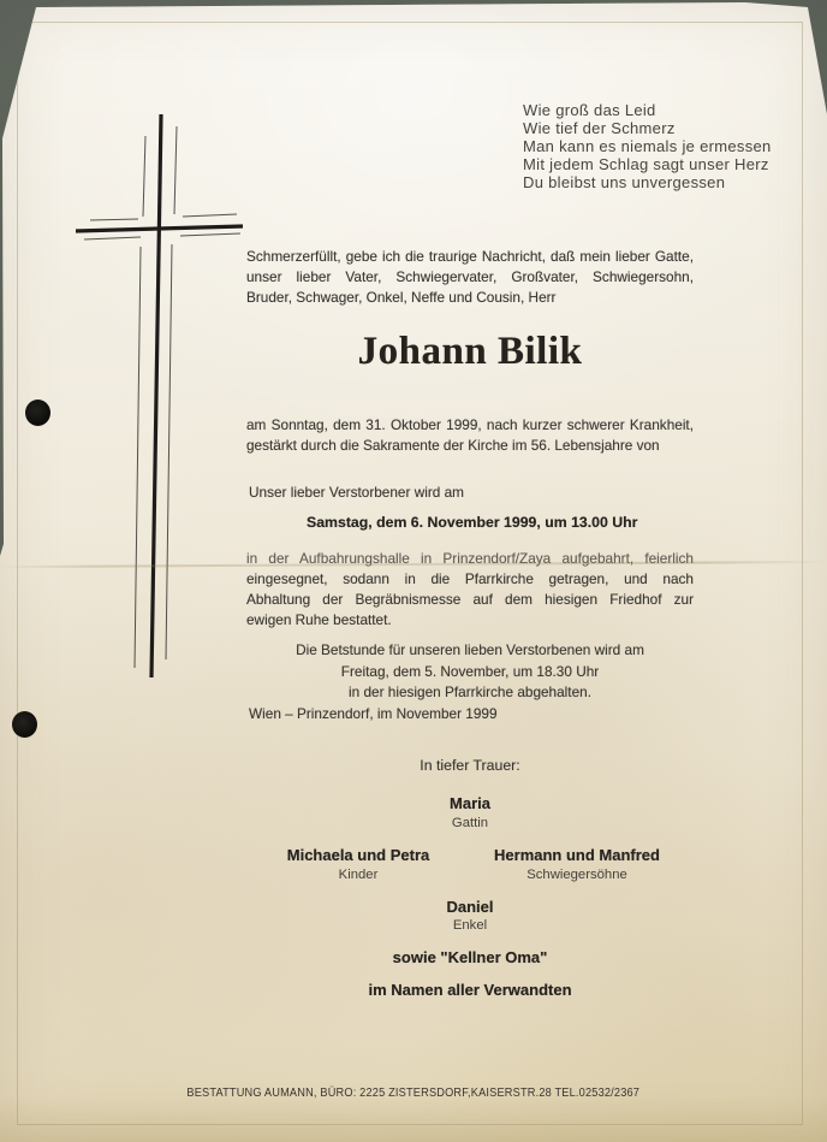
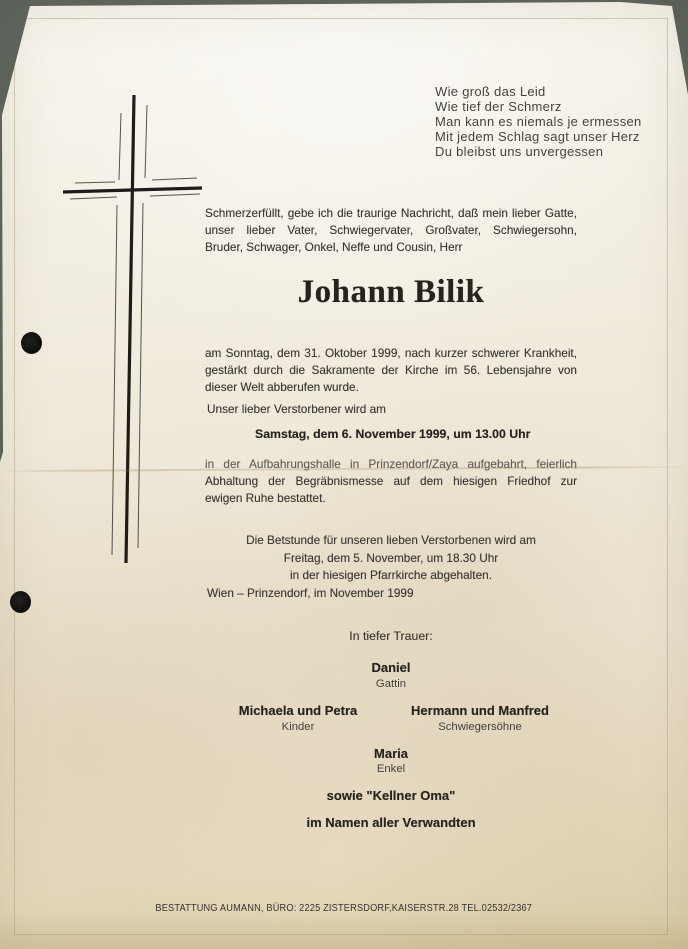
  Wie groß das Leid
  Wie tief der Schmerz
  Man kann es niemals je ermessen
  Mit jedem Schlag sagt unser Herz
  Du bleibst uns unvergessen
  Schmerzerfüllt, gebe ich die traurige Nachricht, daß mein lieber Gatte,
  unser lieber Vater, Schwiegervater, Großvater, Schwiegersohn,
  Bruder, Schwager, Onkel, Neffe und Cousin, Herr
  Johann Bilik
  am Sonntag, dem 31. Oktober 1999, nach kurzer schwerer Krankheit,
  gestärkt durch die Sakramente der Kirche im 56. Lebensjahre von
+ dieser Welt abberufen wurde.
  Unser lieber Verstorbener wird am
  Samstag, dem 6. November 1999, um 13.00 Uhr
  in der Aufbahrungshalle in Prinzendorf/Zaya aufgebahrt, feierlich
- eingesegnet, sodann in die Pfarrkirche getragen, und nach
  Abhaltung der Begräbnismesse auf dem hiesigen Friedhof zur
  ewigen Ruhe bestattet.
  Die Betstunde für unseren lieben Verstorbenen wird am
  Freitag, dem 5. November, um 18.30 Uhr
  in der hiesigen Pfarrkirche abgehalten.
  Wien – Prinzendorf, im November 1999
  In tiefer Trauer:
- Maria
+ Daniel
  Gattin
  Michaela und Petra
  Kinder
  Hermann und Manfred
  Schwiegersöhne
- Daniel
+ Maria
  Enkel
  sowie "Kellner Oma"
  im Namen aller Verwandten
  BESTATTUNG AUMANN, BÜRO: 2225 ZISTERSDORF,KAISERSTR.28 TEL.02532/2367
